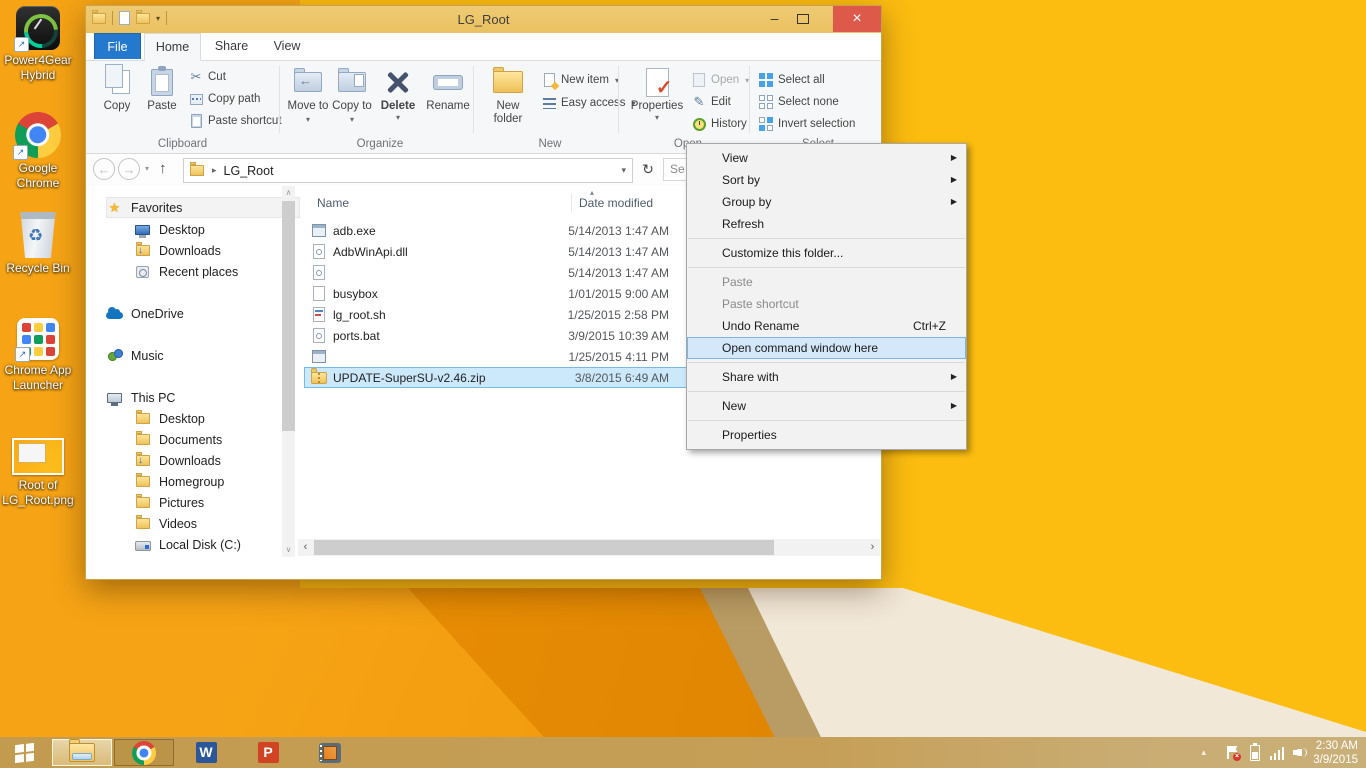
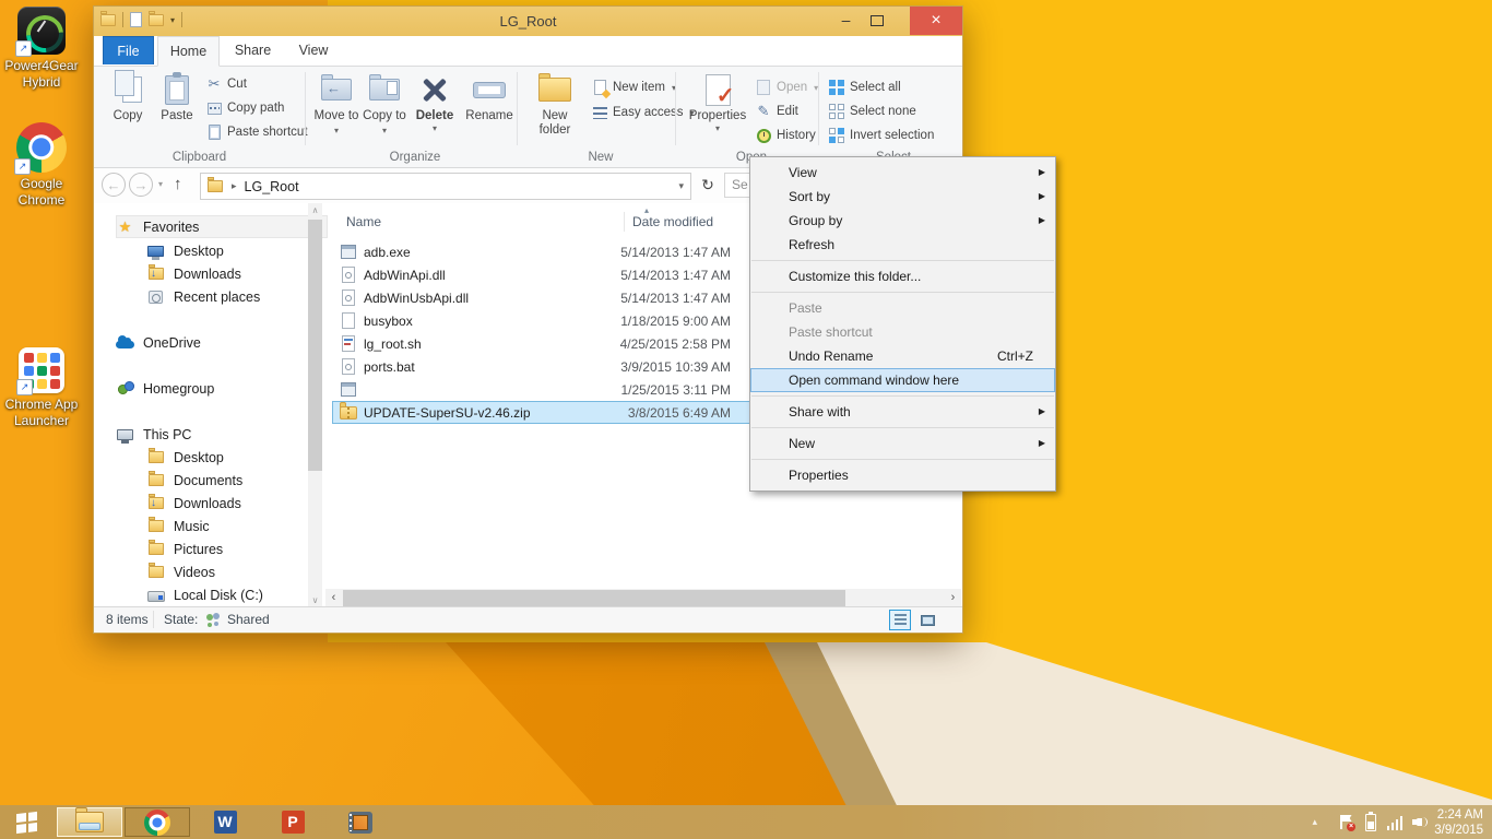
  ↗
  Power4Gear Hybrid
  ↗
  Google Chrome
- ♻
- Recycle Bin
  ↗
  Chrome App Launcher
- Root of LG_Root.png
  ▾
  LG_Root
  –
  ×
  File
  Home
  Share
  View
  Copy
  Paste
  ✂
  Cut
  Copy path
  Paste shortcu
  Clipboard
  ←
  Move to ▾
  Copy to ▾
  Delete
  ▾
  Rename
  Organize
  New folder
  New item
  ▾
  Easy access
  ▾
  New
  ✓
  Properties
  ▾
  Open
  ▾
  ✎
  Edit
  History
  Select all
  Select none
  Invert selection
  ←
  →
  ▾
  ↑
  ▸
  LG_Root
  ▾
  ↻
  Se
  ★
  Favorites
  Desktop
  ↓
  Downloads
  Recent places
  OneDrive
- Music
+ Homegroup
  This PC
  Desktop
  Documents
  ↓
  Downloads
- Homegroup
+ Music
  Pictures
  Videos
  Local Disk (C:)
  ∧
  ∨
  Name
  ▴
  Date modified
  adb.exe
  5/14/2013 1:47 AM
  AdbWinApi.dll
  5/14/2013 1:47 AM
+ AdbWinUsbApi.dll
  5/14/2013 1:47 AM
  busybox
- 1/01/2015 9:00 AM
+ 1/18/2015 9:00 AM
  lg_root.sh
- 1/25/2015 2:58 PM
+ 4/25/2015 2:58 PM
  ports.bat
  3/9/2015 10:39 AM
- 1/25/2015 4:11 PM
+ 1/25/2015 3:11 PM
  UPDATE-SuperSU-v2.46.zip
  3/8/2015 6:49 AM
  ‹
  ›
+ 8 items
+ State:
+ Shared
  View
  ▶
  Sort by
  ▶
  Group by
  ▶
  Refresh
  Customize this folder...
  Paste
  Paste shortcut
  Undo Rename
  Ctrl+Z
  Open command window here
  Share with
  ▶
  New
  ▶
  Properties
  W
  P
  ▴
- 2:30 AM
+ 2:24 AM
  3/9/2015
